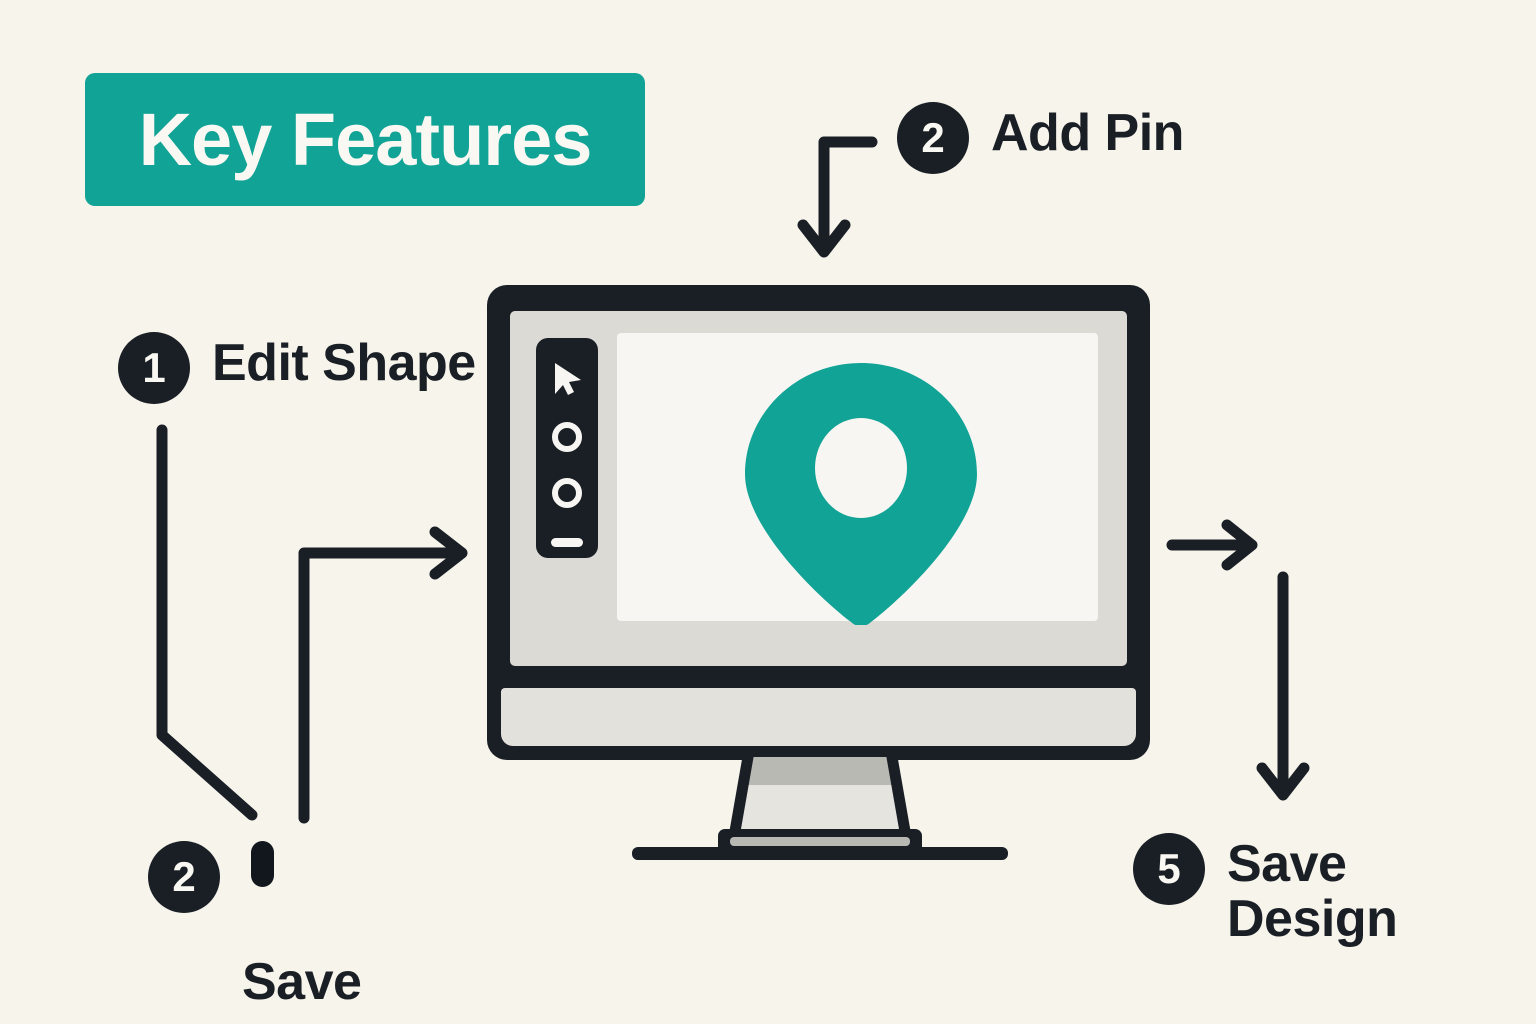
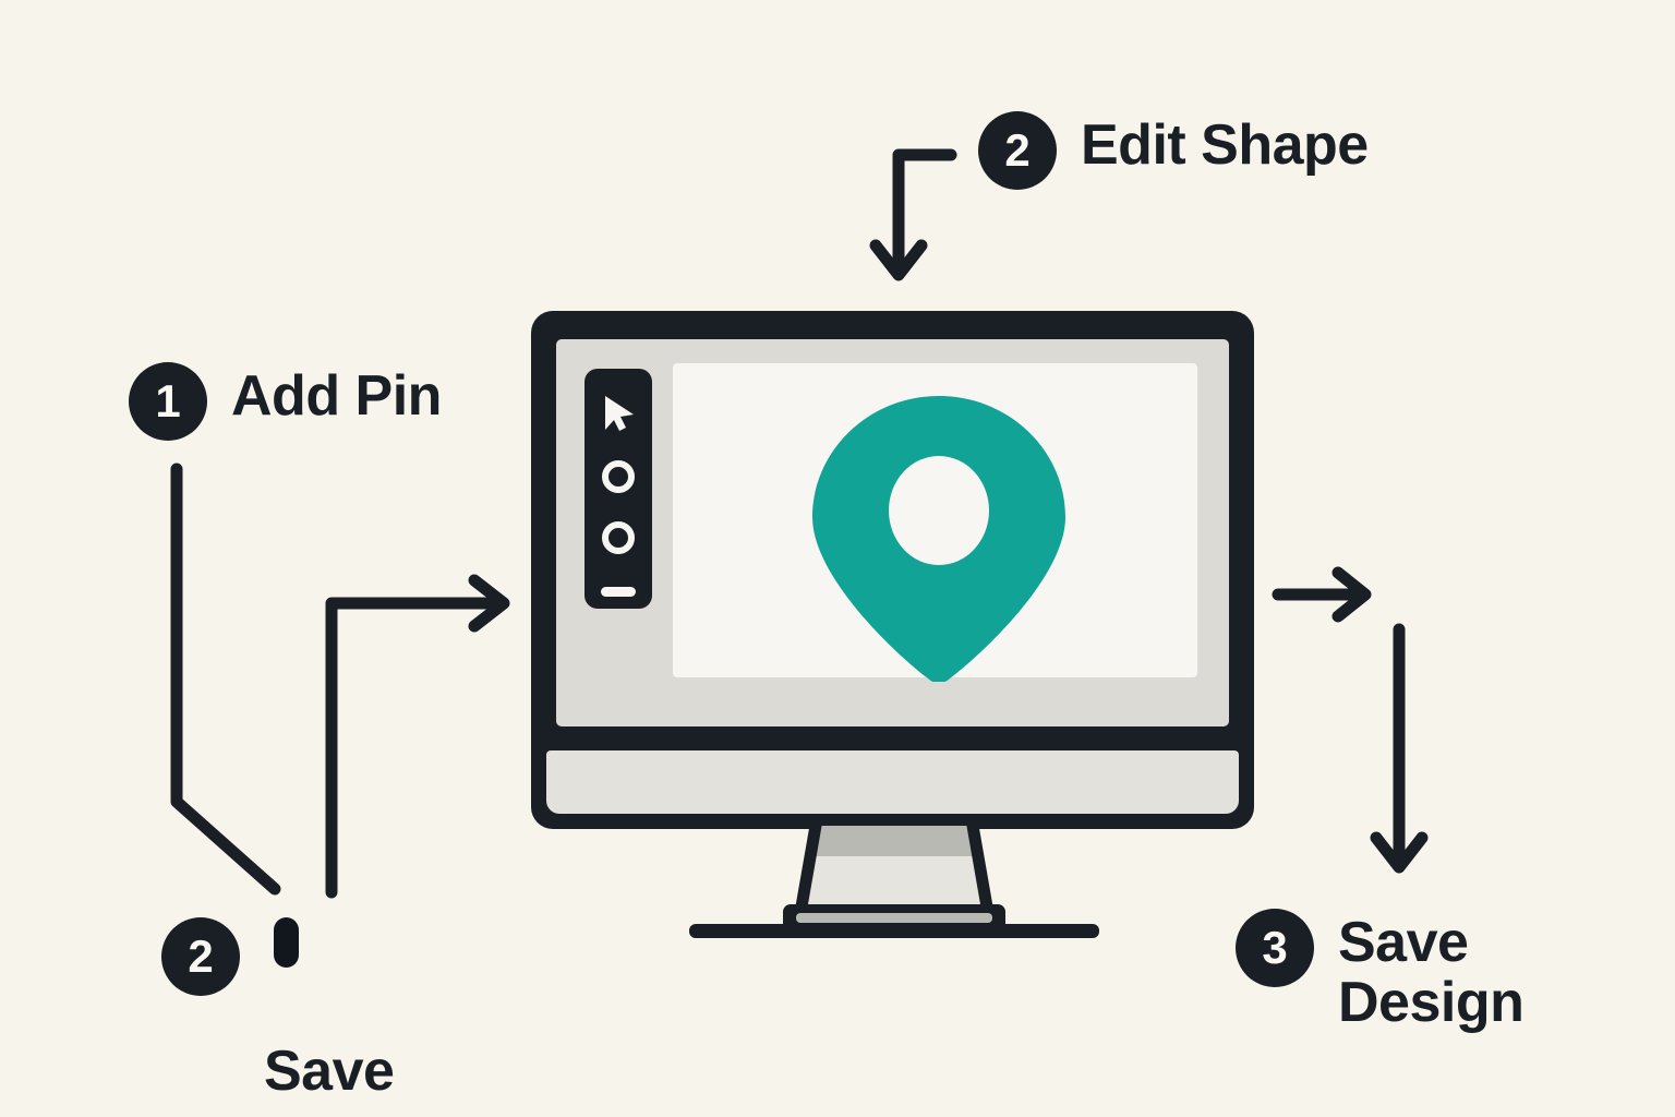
- Key Features
  1
- Edit Shape
+ Add Pin
  2
- Add Pin
+ Edit Shape
  2
  Save
- 5
+ 3
  Save
  Design
